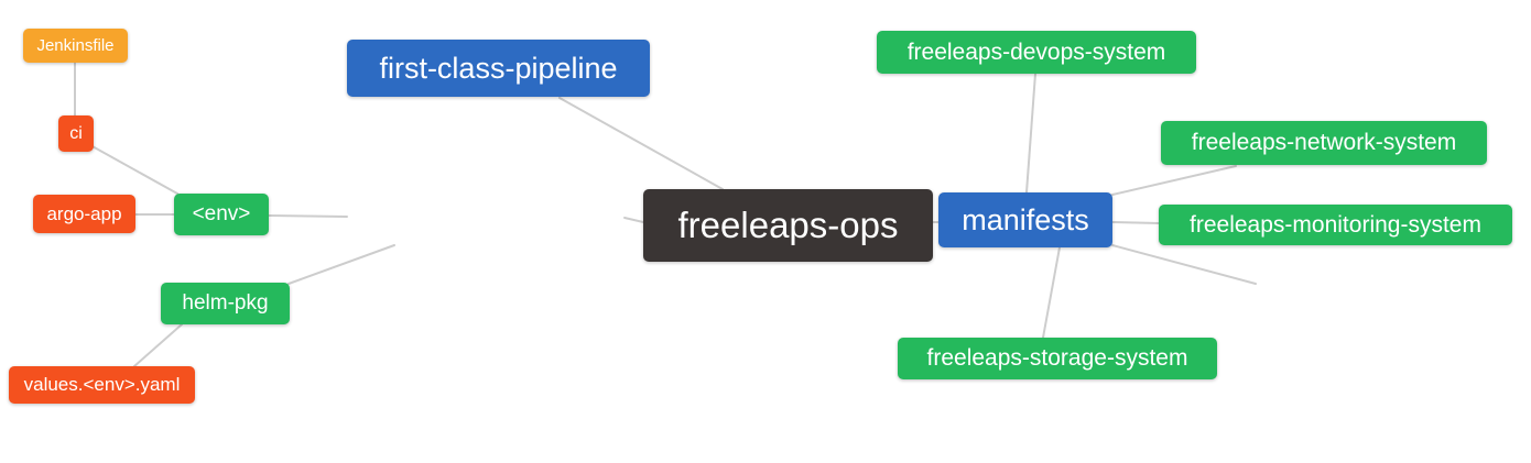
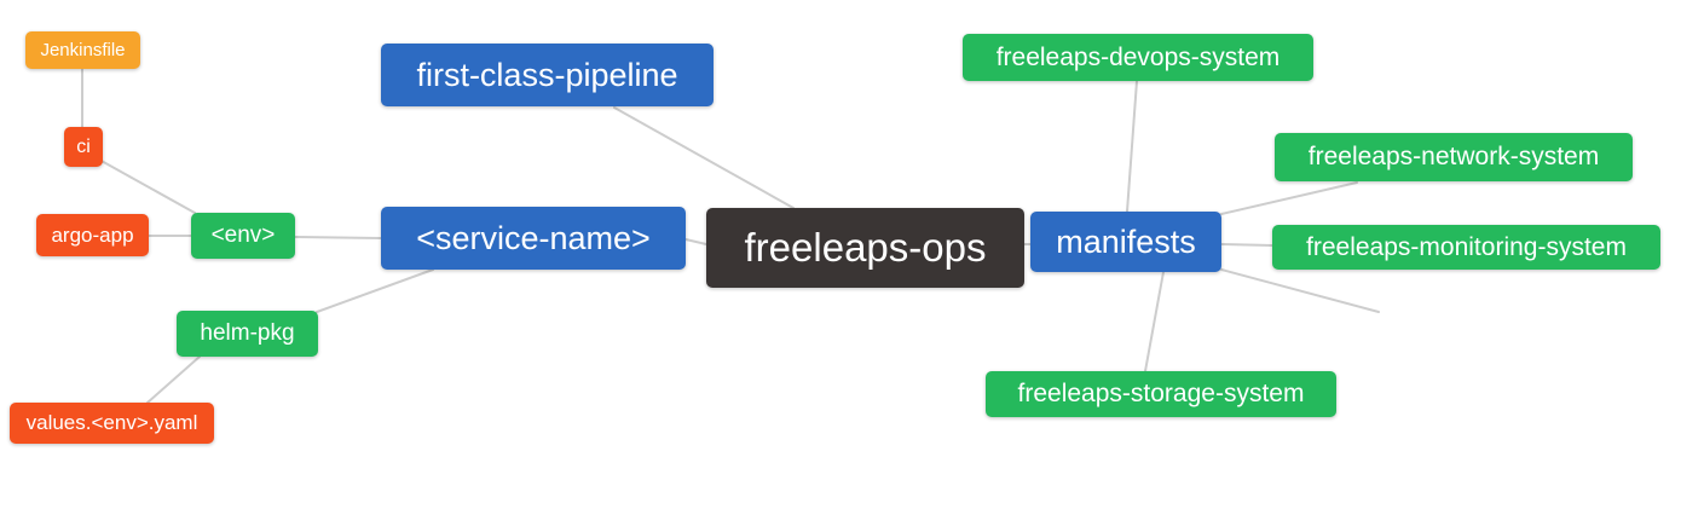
  Jenkinsfile
  ci
  argo-app
  <env>
  first-class-pipeline
+ <service-name>
  freeleaps-ops
  manifests
  freeleaps-devops-system
  freeleaps-network-system
  freeleaps-monitoring-system
  freeleaps-storage-system
  helm-pkg
  values.<env>.yaml
